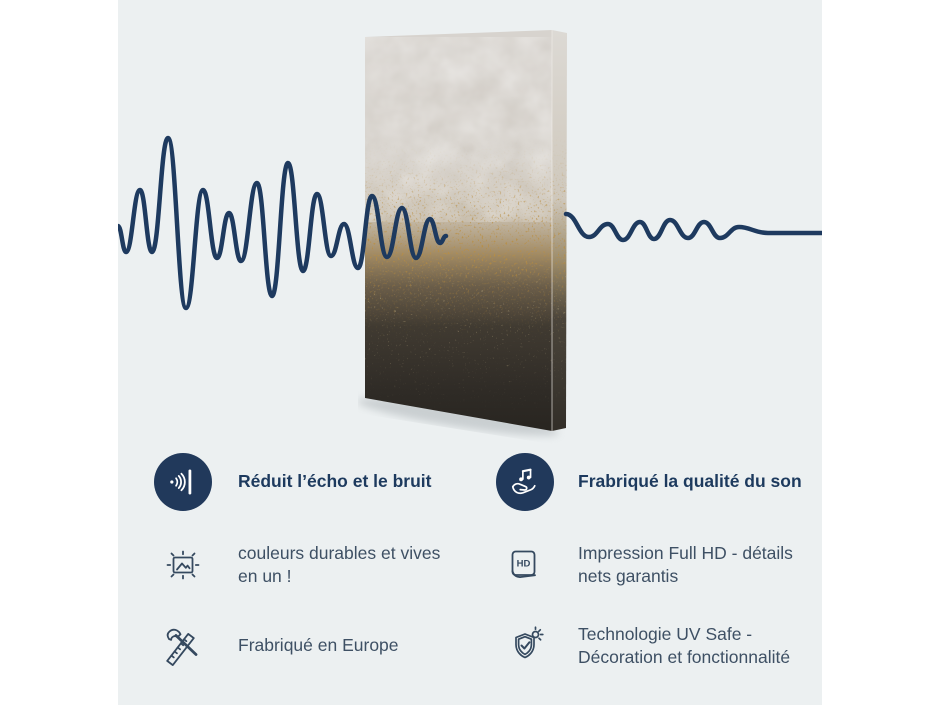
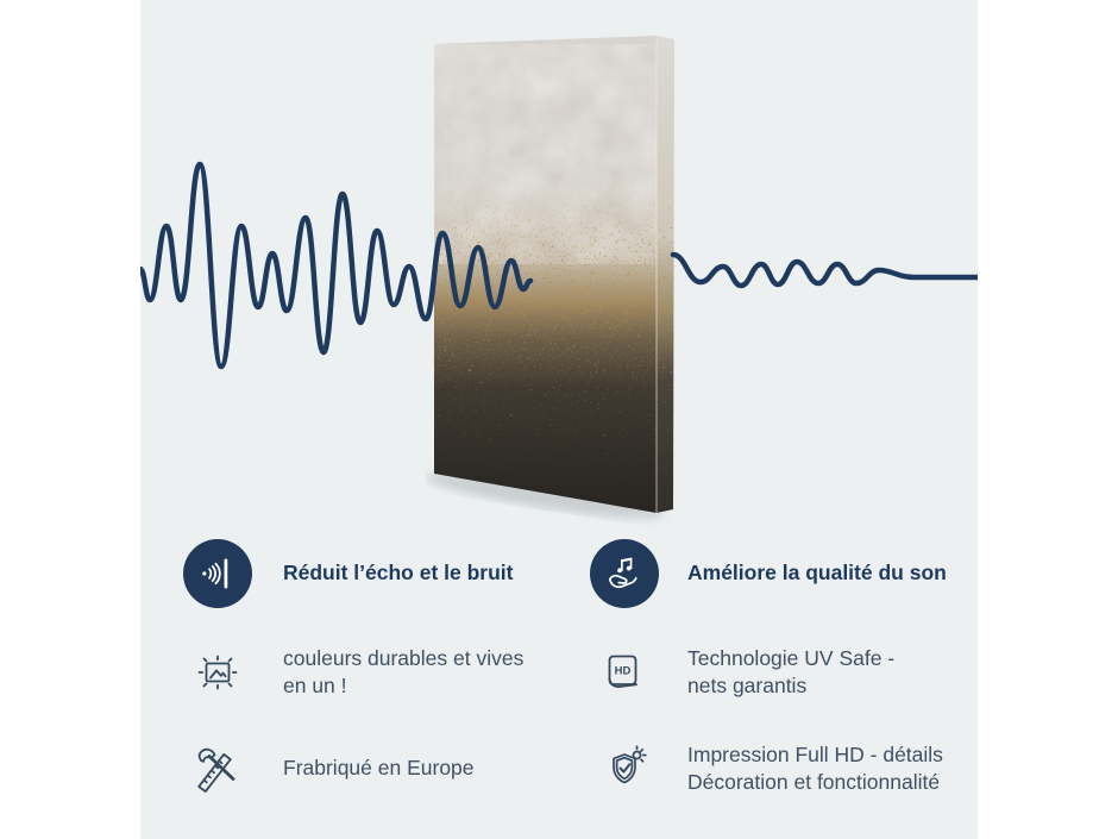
  Réduit l’écho et le bruit
- Frabriqué la qualité du son
+ Améliore la qualité du son
  couleurs durables et vives
  en un !
  HD
- Impression Full HD - détails
+ Technologie UV Safe -
  nets garantis
  Frabriqué en Europe
- Technologie UV Safe -
+ Impression Full HD - détails
  Décoration et fonctionnalité
